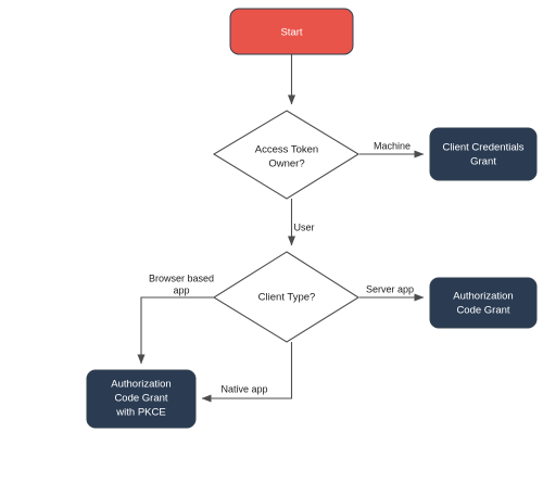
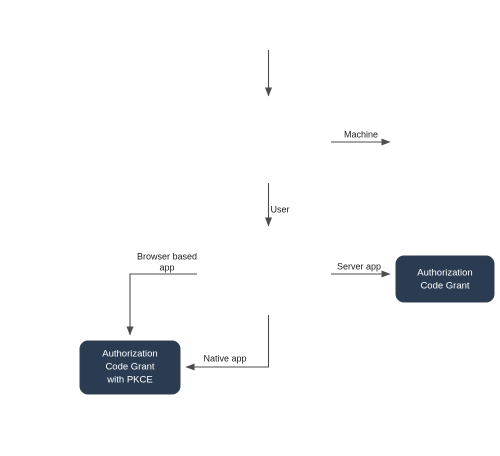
  Machine
  User
  Server app
  Browser based
  app
  Native app
- Start
- Access Token
- Owner?
- Client Credentials
- Grant
- Client Type?
  Authorization
  Code Grant
  Authorization
  Code Grant
  with PKCE
